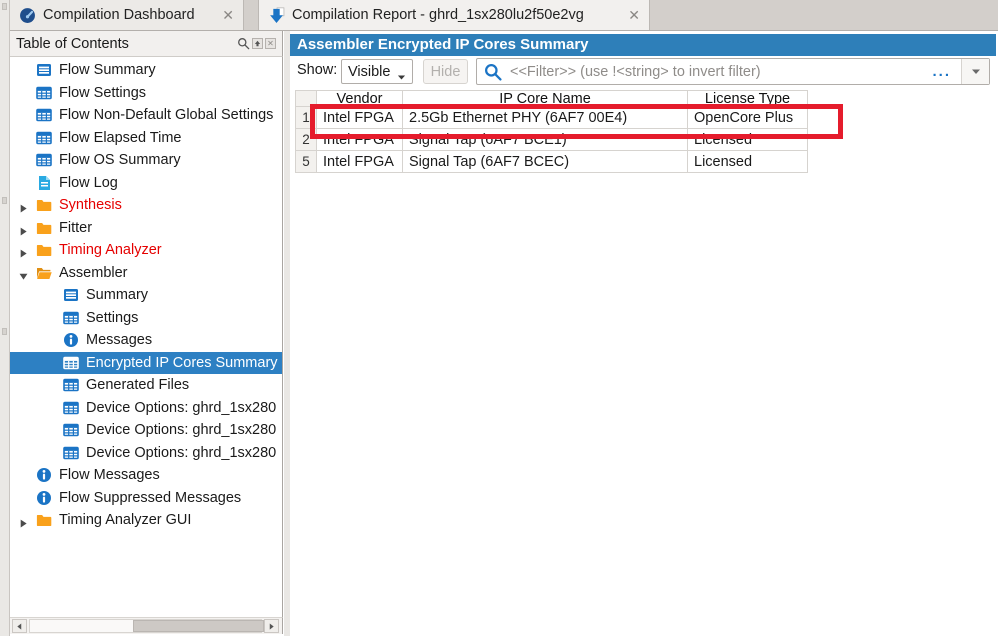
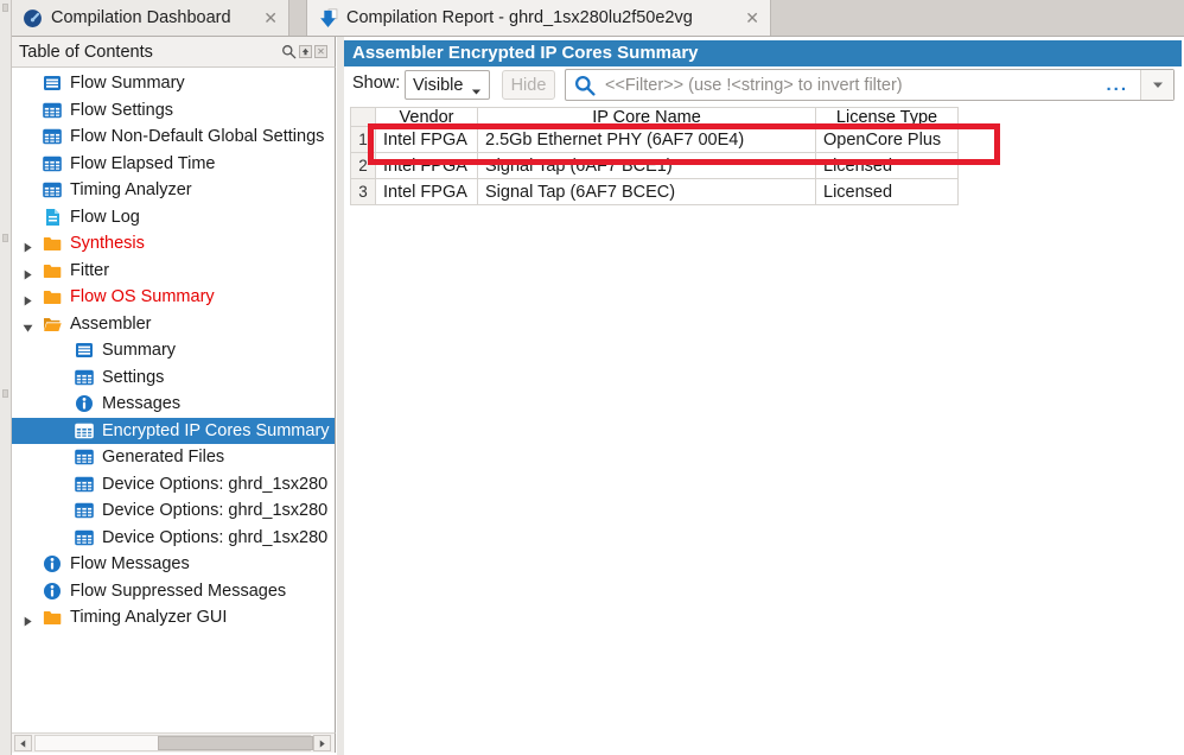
  Compilation Dashboard
  ✕
  Compilation Report - ghrd_1sx280lu2f50e2vg
  ✕
  Table of Contents
  ✕
  Flow Summary
  Flow Settings
  Flow Non-Default Global Settings
  Flow Elapsed Time
- Flow OS Summary
+ Timing Analyzer
  Flow Log
  Synthesis
  Fitter
- Timing Analyzer
+ Flow OS Summary
  Assembler
  Summary
  Settings
  Messages
  Encrypted IP Cores Summary
  Generated Files
  Device Options: ghrd_1sx280
  Device Options: ghrd_1sx280
  Device Options: ghrd_1sx280
  Flow Messages
  Flow Suppressed Messages
  Timing Analyzer GUI
  Assembler Encrypted IP Cores Summary
  Show:
  Visible
  Hide
  <<Filter>> (use !<string> to invert filter)
  ...
  Vendor
  IP Core Name
  License Type
  1
  Intel FPGA
  2.5Gb Ethernet PHY (6AF7 00E4)
  OpenCore Plus
  2
  Intel FPGA
  Signal Tap (6AF7 BCE1)
  Licensed
- 5
+ 3
  Intel FPGA
  Signal Tap (6AF7 BCEC)
  Licensed
